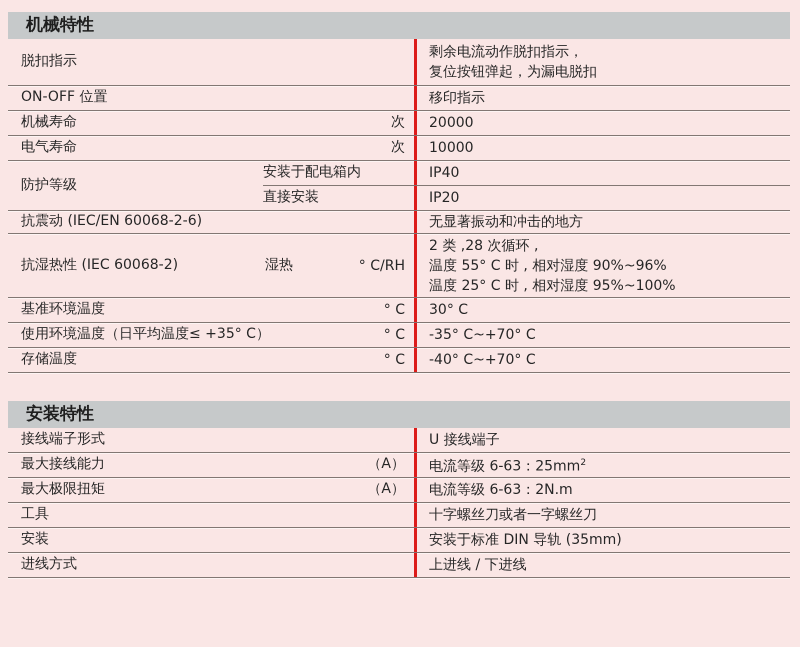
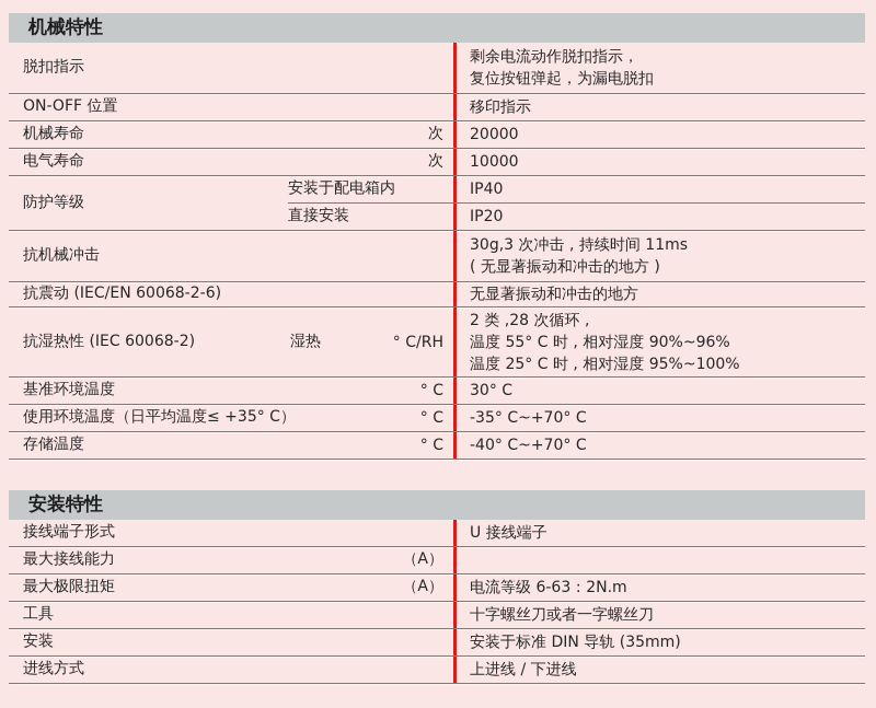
  机械特性
  脱扣指示
  剩余电流动作脱扣指示，
  复位按钮弹起，为漏电脱扣
  ON-OFF 位置
  移印指示
  机械寿命
  次
  20000
  电气寿命
  次
  10000
  防护等级
  安装于配电箱内
  IP40
  直接安装
  IP20
+ 抗机械冲击
+ 30g,3 次冲击 , 持续时间 11ms
+ ( 无显著振动和冲击的地方 )
  抗震动 (IEC/EN 60068-2-6)
  无显著振动和冲击的地方
  抗湿热性 (IEC 60068-2)
  湿热
  ° C/RH
  2 类 ,28 次循环 ,
  温度 55° C 时 , 相对湿度 90%~96%
  温度 25° C 时 , 相对湿度 95%~100%
  基准环境温度
  ° C
  30° C
  使用环境温度（日平均温度≤ +35° C）
  ° C
  -35° C~+70° C
  存储温度
  ° C
  -40° C~+70° C
  安装特性
  接线端子形式
  U 接线端子
  最大接线能力
  （A）
- 电流等级 6-63：25mm2
  最大极限扭矩
  （A）
  电流等级 6-63：2N.m
  工具
  十字螺丝刀或者一字螺丝刀
  安装
  安装于标准 DIN 导轨 (35mm)
  进线方式
  上进线 / 下进线
